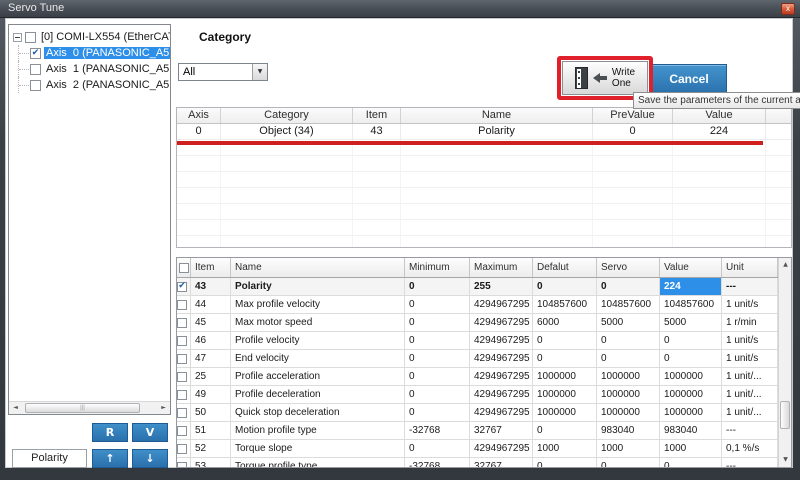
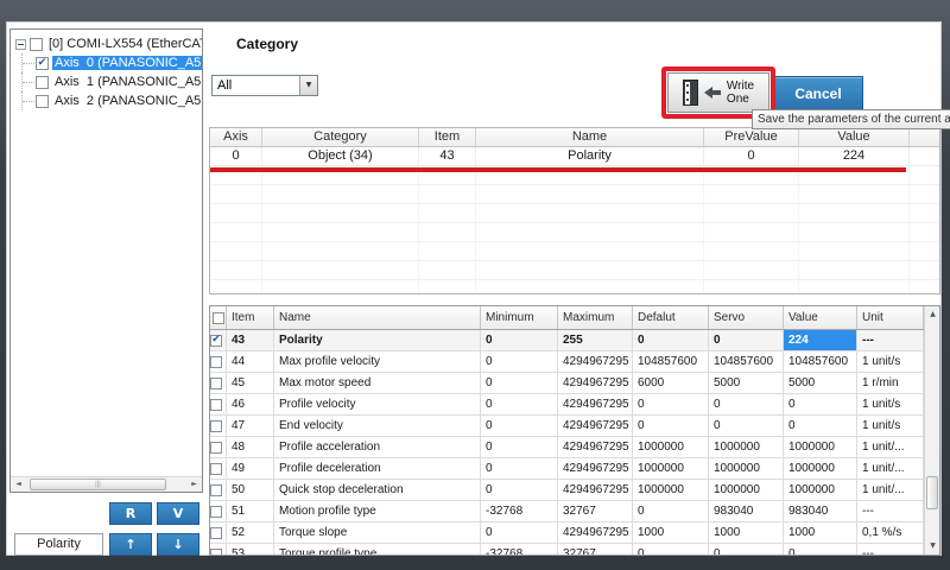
- Servo Tune
- x
  [0] COMI-LX554 (EtherCA
  ✔
  Axis 0 (PANASONIC_A5
  Axis 1 (PANASONIC_A5
  Axis 2 (PANASONIC_A5
  R
  V
  ↑
  ↓
  Polarity
  Category
  All
  Write
  One
  Cancel
  Save the parameters of the current a
  Axis
  Category
  Item
  Name
  PreValue
  Value
  0
  Object (34)
  43
  Polarity
  0
  224
  Item
  Name
  Minimum
  Maximum
  Defalut
  Servo
  Value
  Unit
  ✔
  43
  Polarity
  0
  255
  0
  0
  224
  ---
  44
  Max profile velocity
  0
  4294967295
  104857600
  104857600
  104857600
  1 unit/s
  45
  Max motor speed
  0
  4294967295
  6000
  5000
  5000
  1 r/min
  46
  Profile velocity
  0
  4294967295
  0
  0
  0
  1 unit/s
  47
  End velocity
  0
  4294967295
  0
  0
  0
  1 unit/s
- 25
+ 48
  Profile acceleration
  0
  4294967295
  1000000
  1000000
  1000000
  1 unit/...
  49
  Profile deceleration
  0
  4294967295
  1000000
  1000000
  1000000
  1 unit/...
  50
  Quick stop deceleration
  0
  4294967295
  1000000
  1000000
  1000000
  1 unit/...
  51
  Motion profile type
  -32768
  32767
  0
  983040
  983040
  ---
  52
  Torque slope
  0
  4294967295
  1000
  1000
  1000
  0,1 %/s
  53
  Torque profile type
  -32768
  32767
  0
  0
  0
  ---
